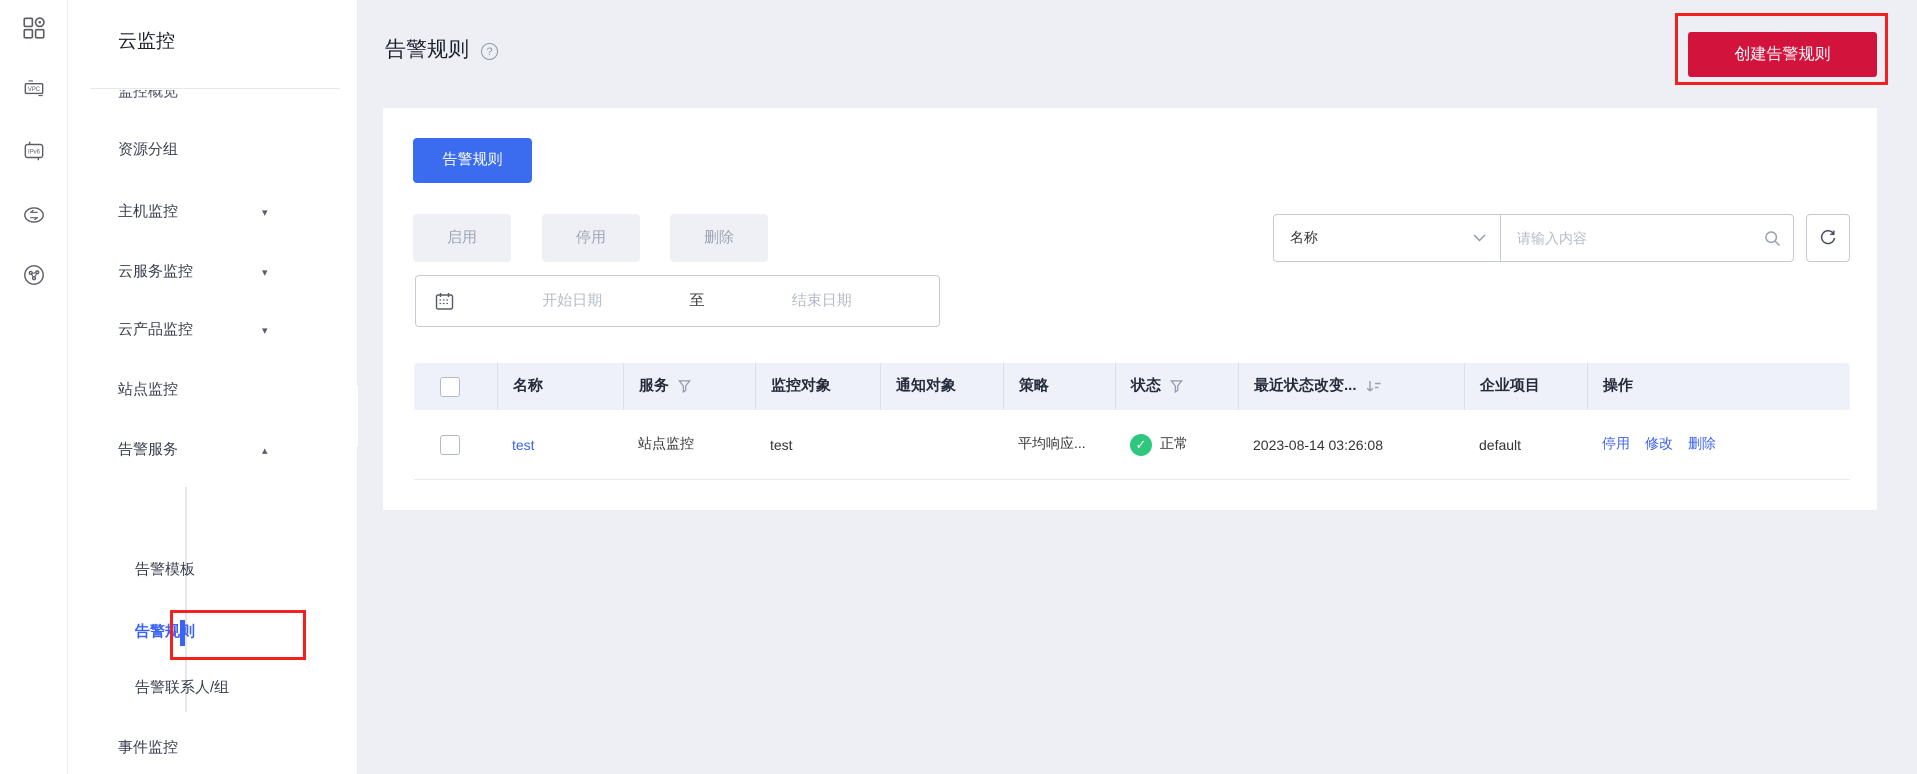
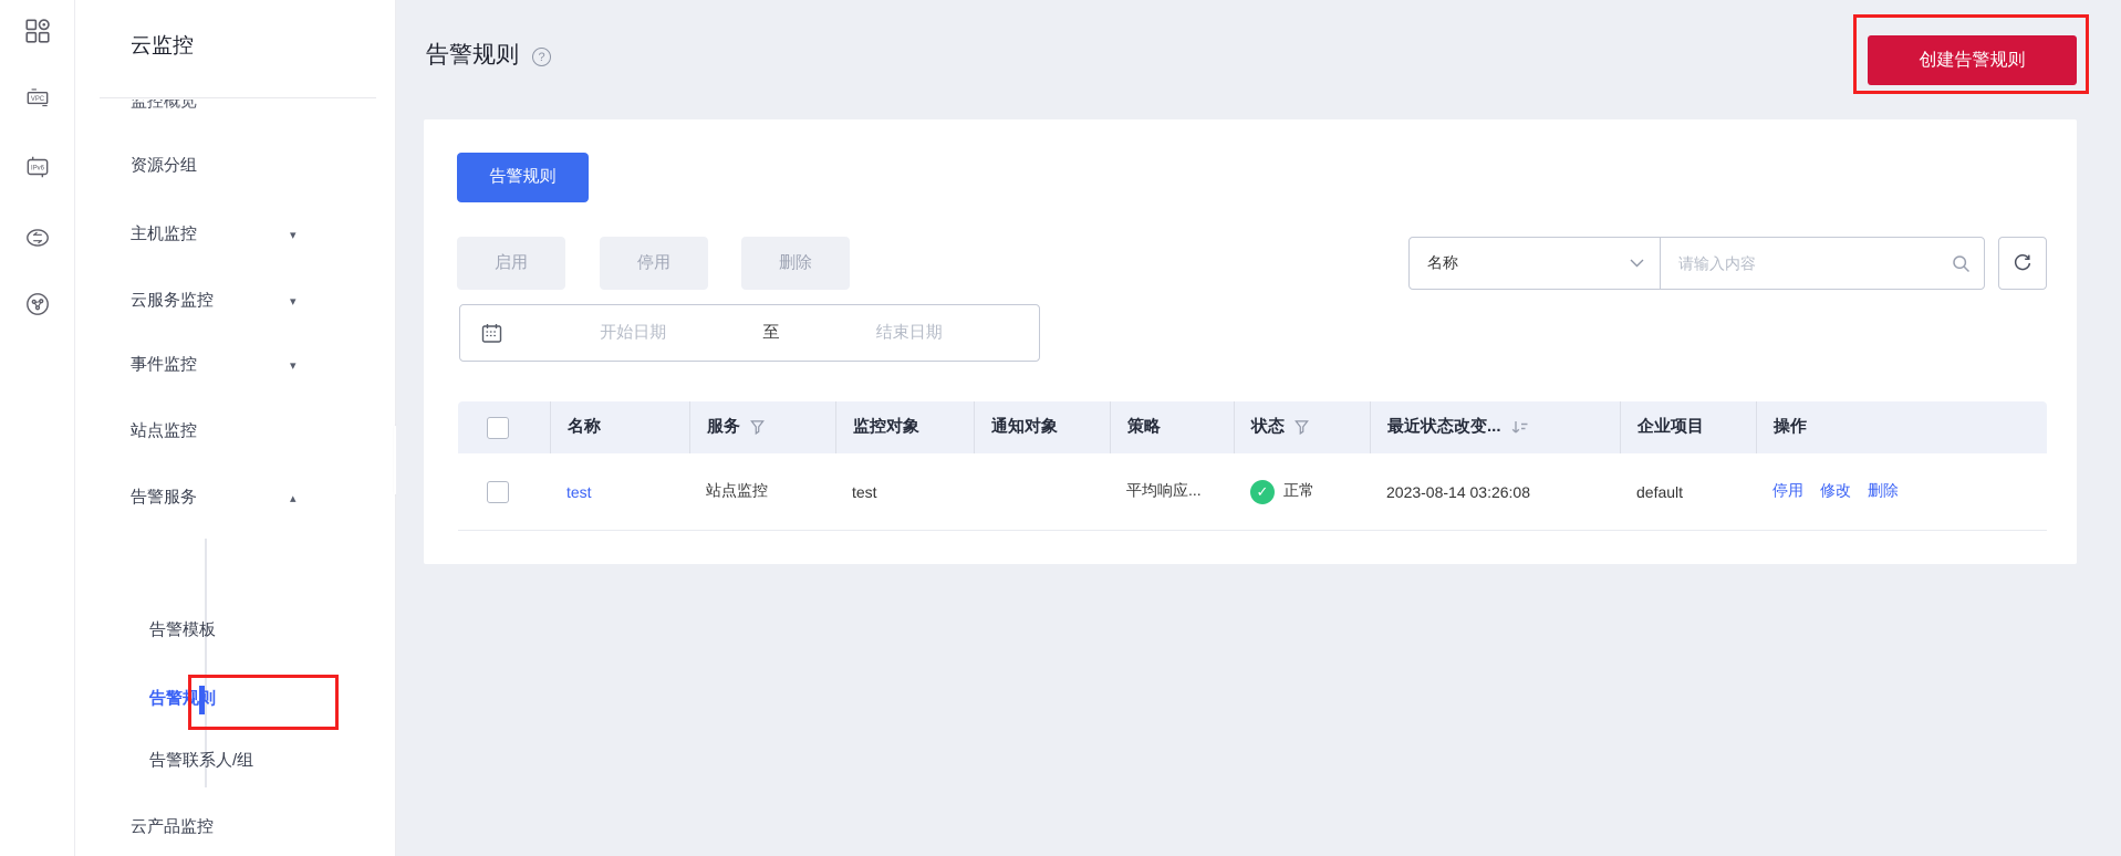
  云监控
  监控概览
  资源分组
  主机监控
  ▾
  云服务监控
  ▾
- 云产品监控
+ 事件监控
  ▾
  站点监控
  告警服务
  ▴
  告警模板
  告警规则
  告警联系人/组
- 事件监控
+ 云产品监控
  告警规则
  ?
  创建告警规则
  告警规则
  启用
  停用
  删除
  名称
  请输入内容
  开始日期
  至
  结束日期
  名称
  服务
  监控对象
  通知对象
  策略
  状态
  最近状态改变...
  企业项目
  操作
  test
  站点监控
  test
  平均响应...
  ✓
  正常
  2023-08-14 03:26:08
  default
  停用
  修改
  删除
